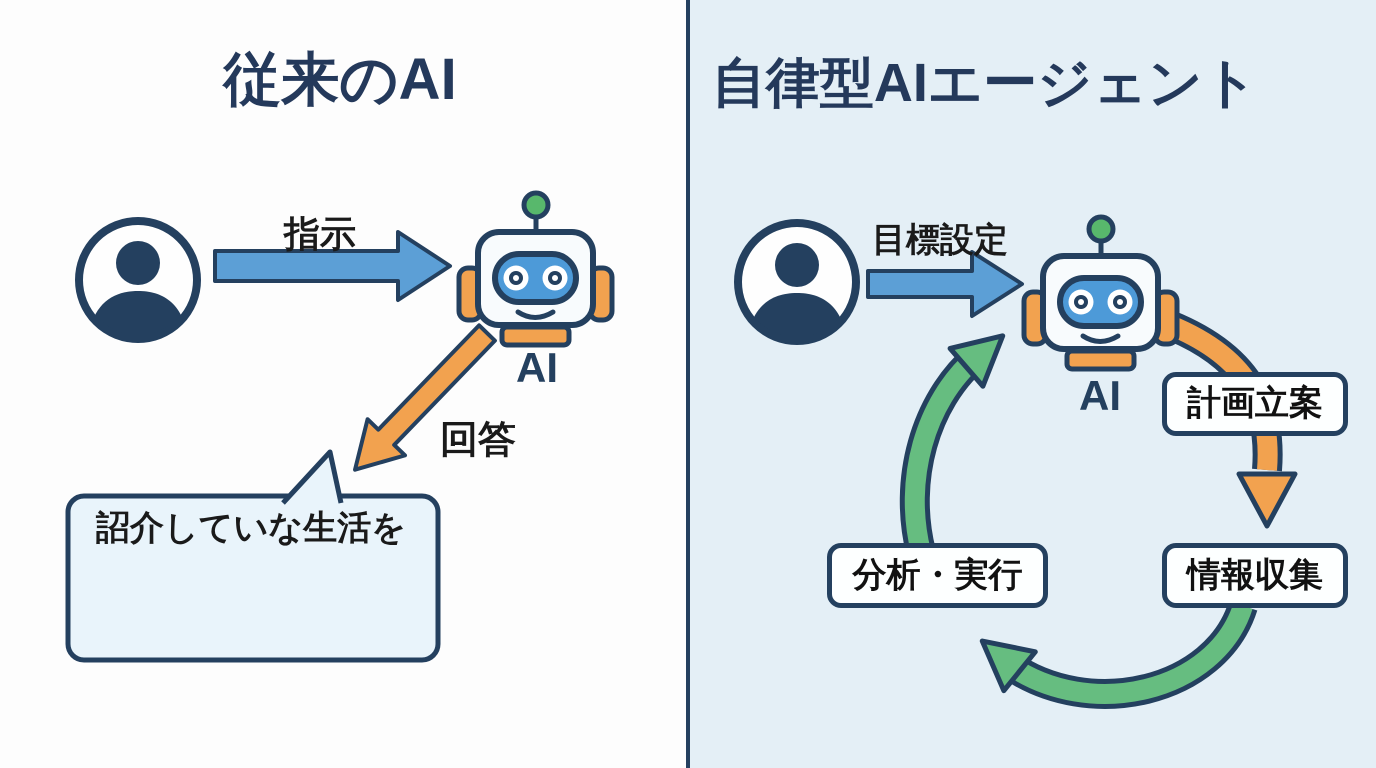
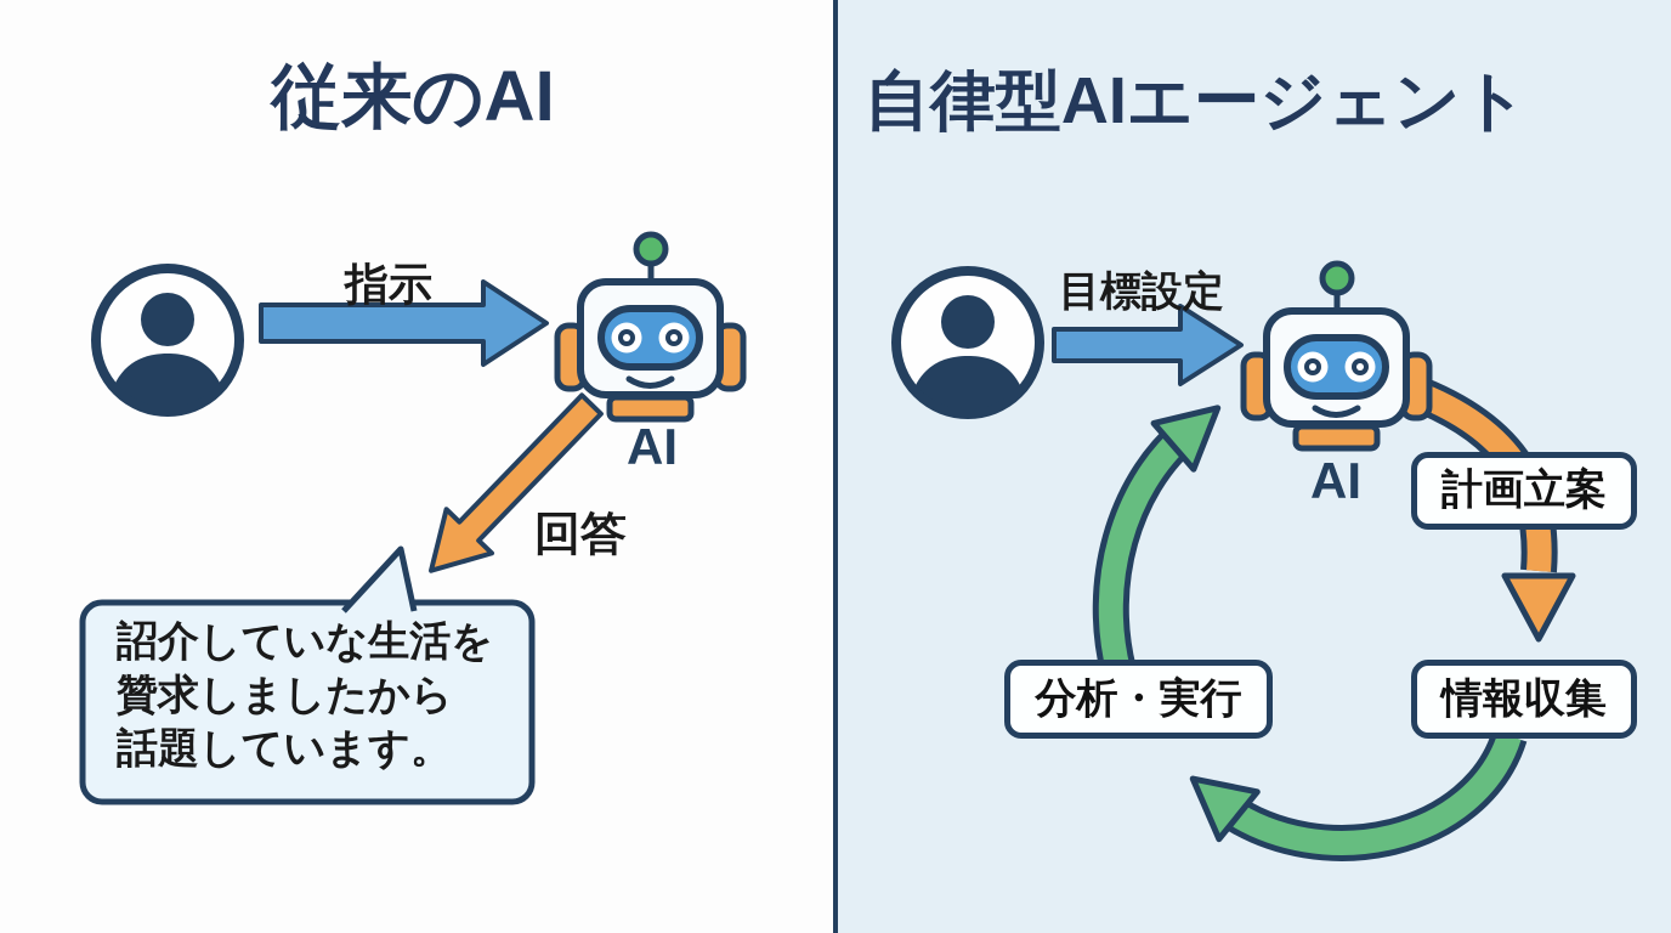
  従来のAI
  自律型AIエージェント
  指示
  回答
  AI
  詔介していな生活を
+ 贊求しましたから
+ 話題しています。
  目標設定
  AI
  計画立案
  情報収集
  分析・実行
